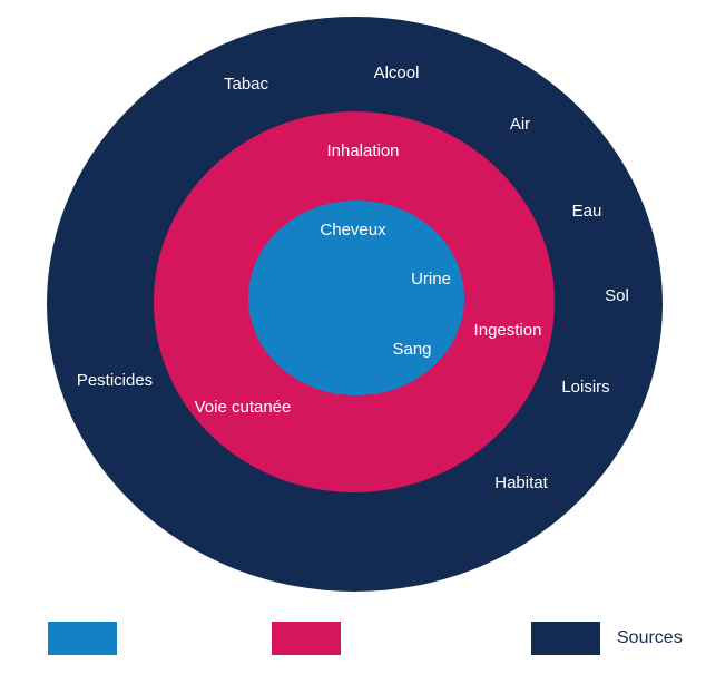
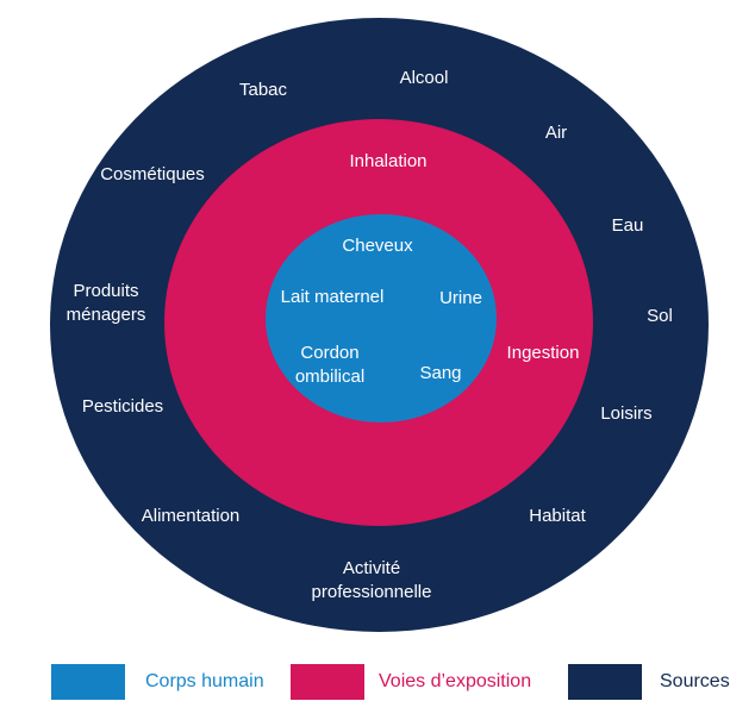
  Tabac
  Alcool
  Air
  Eau
  Sol
  Loisirs
  Habitat
+ Activité
+ professionnelle
+ Alimentation
  Pesticides
+ Produits
+ ménagers
+ Cosmétiques
  Inhalation
  Ingestion
- Voie cutanée
  Cheveux
+ Lait maternel
  Urine
+ Cordon
+ ombilical
  Sang
+ Corps humain
+ Voies d’exposition
  Sources
